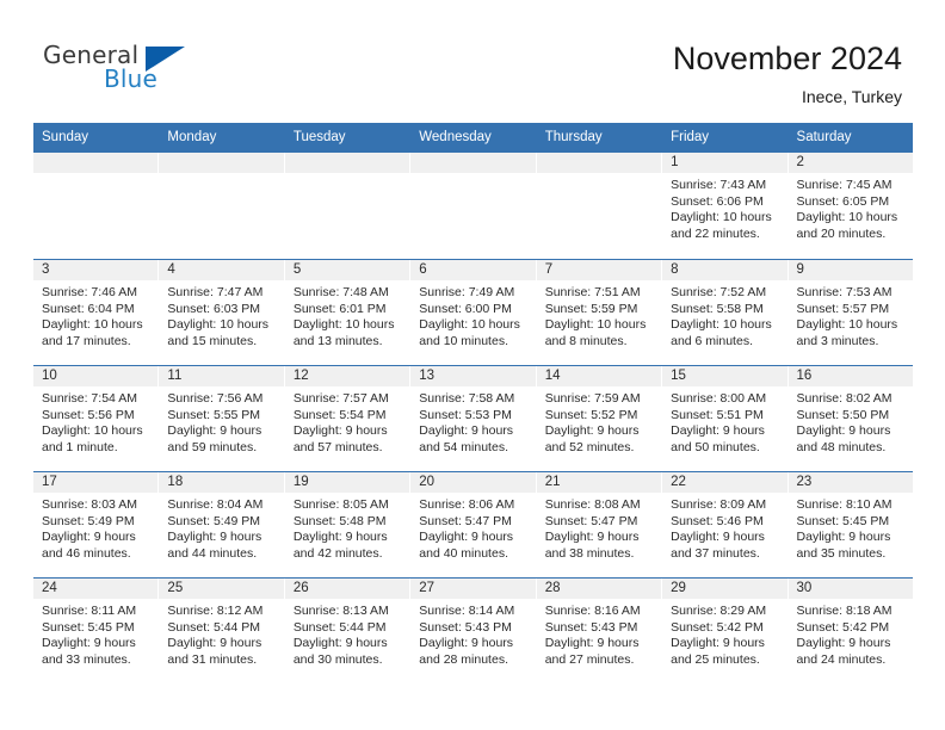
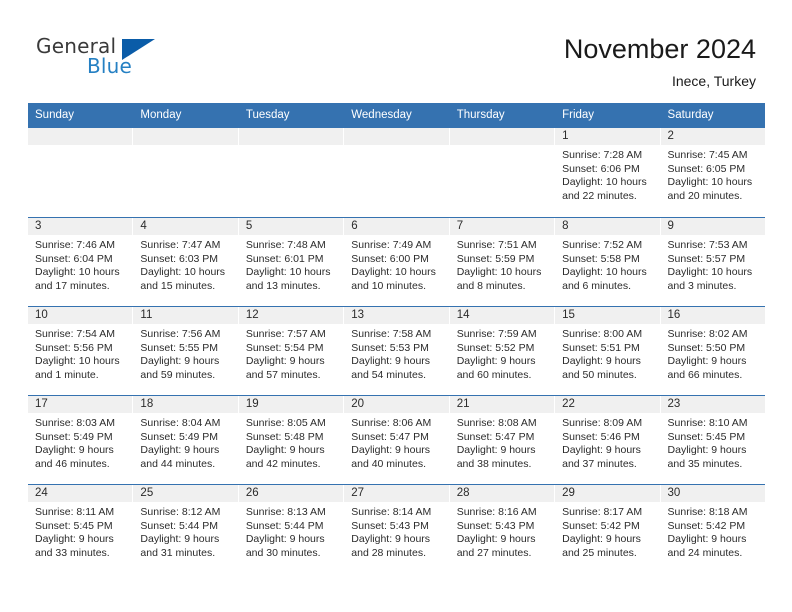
  General
  Blue
  November 2024
  Inece, Turkey
  Sunday
  Monday
  Tuesday
  Wednesday
  Thursday
  Friday
  Saturday
  1
- Sunrise: 7:43 AM
+ Sunrise: 7:28 AM
  Sunset: 6:06 PM
  Daylight: 10 hours
  and 22 minutes.
  2
  Sunrise: 7:45 AM
  Sunset: 6:05 PM
  Daylight: 10 hours
  and 20 minutes.
  3
  Sunrise: 7:46 AM
  Sunset: 6:04 PM
  Daylight: 10 hours
  and 17 minutes.
  4
  Sunrise: 7:47 AM
  Sunset: 6:03 PM
  Daylight: 10 hours
  and 15 minutes.
  5
  Sunrise: 7:48 AM
  Sunset: 6:01 PM
  Daylight: 10 hours
  and 13 minutes.
  6
  Sunrise: 7:49 AM
  Sunset: 6:00 PM
  Daylight: 10 hours
  and 10 minutes.
  7
  Sunrise: 7:51 AM
  Sunset: 5:59 PM
  Daylight: 10 hours
  and 8 minutes.
  8
  Sunrise: 7:52 AM
  Sunset: 5:58 PM
  Daylight: 10 hours
  and 6 minutes.
  9
  Sunrise: 7:53 AM
  Sunset: 5:57 PM
  Daylight: 10 hours
  and 3 minutes.
  10
  Sunrise: 7:54 AM
  Sunset: 5:56 PM
  Daylight: 10 hours
  and 1 minute.
  11
  Sunrise: 7:56 AM
  Sunset: 5:55 PM
  Daylight: 9 hours
  and 59 minutes.
  12
  Sunrise: 7:57 AM
  Sunset: 5:54 PM
  Daylight: 9 hours
  and 57 minutes.
  13
  Sunrise: 7:58 AM
  Sunset: 5:53 PM
  Daylight: 9 hours
  and 54 minutes.
  14
  Sunrise: 7:59 AM
  Sunset: 5:52 PM
  Daylight: 9 hours
- and 52 minutes.
+ and 60 minutes.
  15
  Sunrise: 8:00 AM
  Sunset: 5:51 PM
  Daylight: 9 hours
  and 50 minutes.
  16
  Sunrise: 8:02 AM
  Sunset: 5:50 PM
  Daylight: 9 hours
- and 48 minutes.
+ and 66 minutes.
  17
  Sunrise: 8:03 AM
  Sunset: 5:49 PM
  Daylight: 9 hours
  and 46 minutes.
  18
  Sunrise: 8:04 AM
  Sunset: 5:49 PM
  Daylight: 9 hours
  and 44 minutes.
  19
  Sunrise: 8:05 AM
  Sunset: 5:48 PM
  Daylight: 9 hours
  and 42 minutes.
  20
  Sunrise: 8:06 AM
  Sunset: 5:47 PM
  Daylight: 9 hours
  and 40 minutes.
  21
  Sunrise: 8:08 AM
  Sunset: 5:47 PM
  Daylight: 9 hours
  and 38 minutes.
  22
  Sunrise: 8:09 AM
  Sunset: 5:46 PM
  Daylight: 9 hours
  and 37 minutes.
  23
  Sunrise: 8:10 AM
  Sunset: 5:45 PM
  Daylight: 9 hours
  and 35 minutes.
  24
  Sunrise: 8:11 AM
  Sunset: 5:45 PM
  Daylight: 9 hours
  and 33 minutes.
  25
  Sunrise: 8:12 AM
  Sunset: 5:44 PM
  Daylight: 9 hours
  and 31 minutes.
  26
  Sunrise: 8:13 AM
  Sunset: 5:44 PM
  Daylight: 9 hours
  and 30 minutes.
  27
  Sunrise: 8:14 AM
  Sunset: 5:43 PM
  Daylight: 9 hours
  and 28 minutes.
  28
  Sunrise: 8:16 AM
  Sunset: 5:43 PM
  Daylight: 9 hours
  and 27 minutes.
  29
- Sunrise: 8:29 AM
+ Sunrise: 8:17 AM
  Sunset: 5:42 PM
  Daylight: 9 hours
  and 25 minutes.
  30
  Sunrise: 8:18 AM
  Sunset: 5:42 PM
  Daylight: 9 hours
  and 24 minutes.
